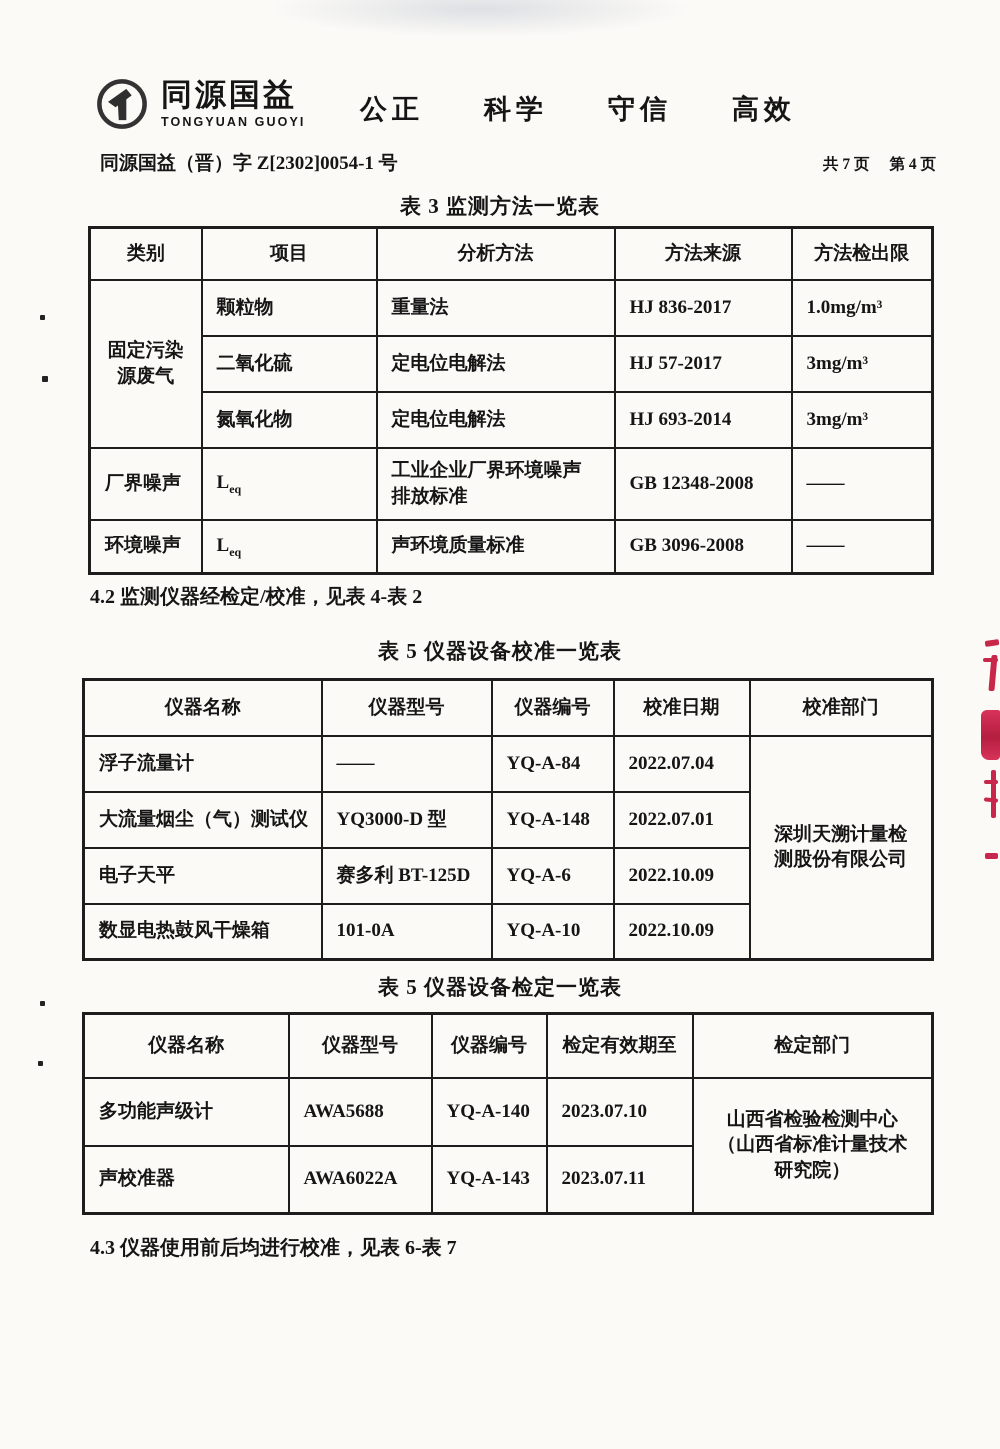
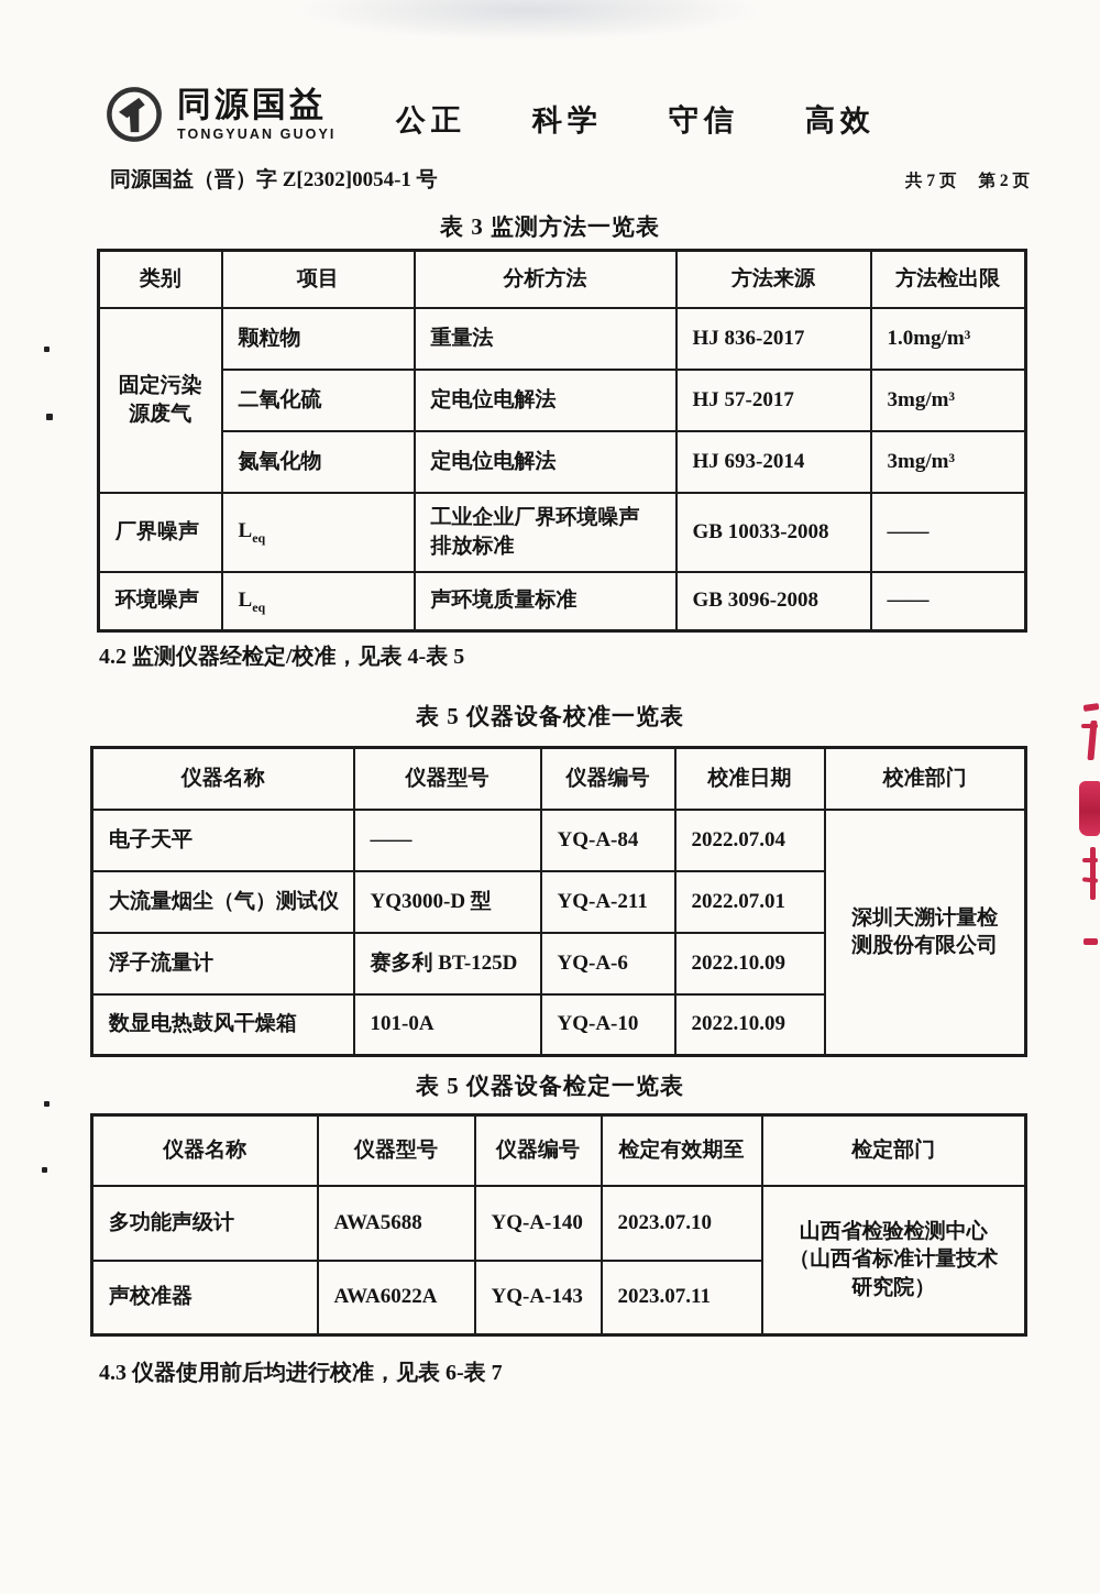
  同源国益
  TONGYUAN GUOYI
  公正
  科学
  守信
  高效
  同源国益（晋）字 Z[2302]0054-1 号
  共 7 页
- 第 4 页
+ 第 2 页
  表 3 监测方法一览表
  类别	项目	分析方法	方法来源	方法检出限
  固定污染源废气	颗粒物	重量法	HJ 836-2017	1.0mg/m³
  二氧化硫	定电位电解法	HJ 57-2017	3mg/m³
  氮氧化物	定电位电解法	HJ 693-2014	3mg/m³
- 厂界噪声	Leq	工业企业厂界环境噪声排放标准	GB 12348-2008	——
+ 厂界噪声	Leq	工业企业厂界环境噪声排放标准	GB 10033-2008	——
  环境噪声	Leq	声环境质量标准	GB 3096-2008	——
- 4.2 监测仪器经检定/校准，见表 4-表 2
+ 4.2 监测仪器经检定/校准，见表 4-表 5
  表 5 仪器设备校准一览表
  仪器名称	仪器型号	仪器编号	校准日期	校准部门
- 浮子流量计	——	YQ-A-84	2022.07.04	深圳天溯计量检测股份有限公司
+ 电子天平	——	YQ-A-84	2022.07.04	深圳天溯计量检测股份有限公司
- 大流量烟尘（气）测试仪	YQ3000-D 型	YQ-A-148	2022.07.01
+ 大流量烟尘（气）测试仪	YQ3000-D 型	YQ-A-211	2022.07.01
- 电子天平	赛多利 BT-125D	YQ-A-6	2022.10.09
+ 浮子流量计	赛多利 BT-125D	YQ-A-6	2022.10.09
  数显电热鼓风干燥箱	101-0A	YQ-A-10	2022.10.09
  表 5 仪器设备检定一览表
  仪器名称	仪器型号	仪器编号	检定有效期至	检定部门
  多功能声级计	AWA5688	YQ-A-140	2023.07.10	山西省检验检测中心（山西省标准计量技术研究院）
  声校准器	AWA6022A	YQ-A-143	2023.07.11
  4.3 仪器使用前后均进行校准，见表 6-表 7
